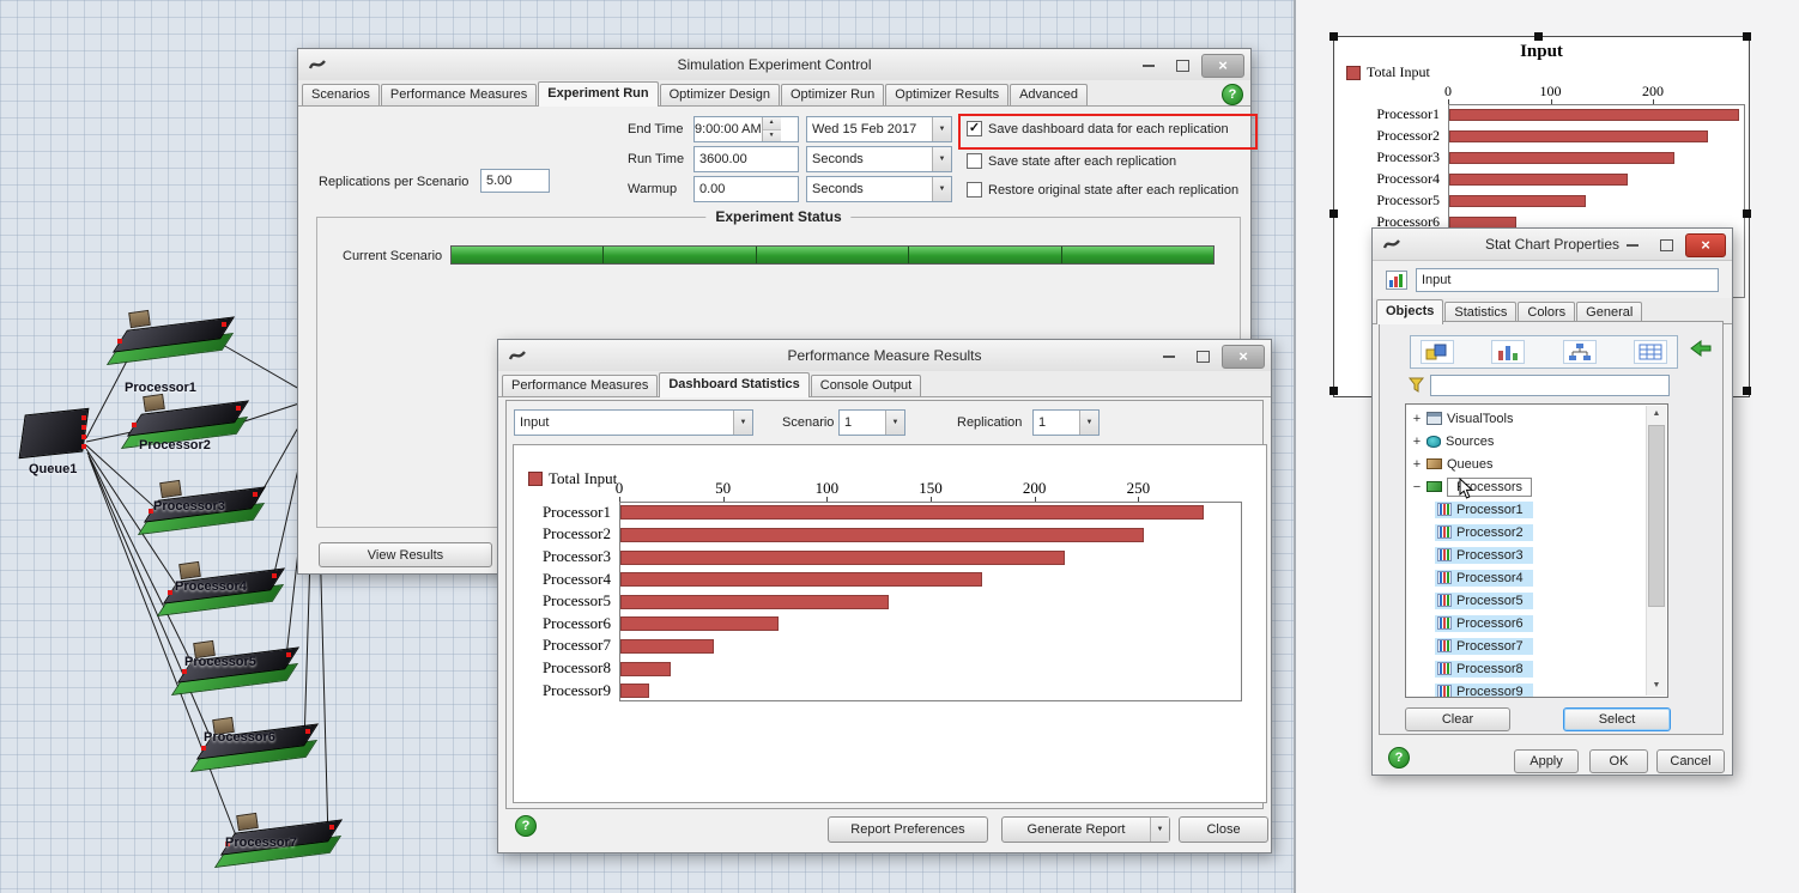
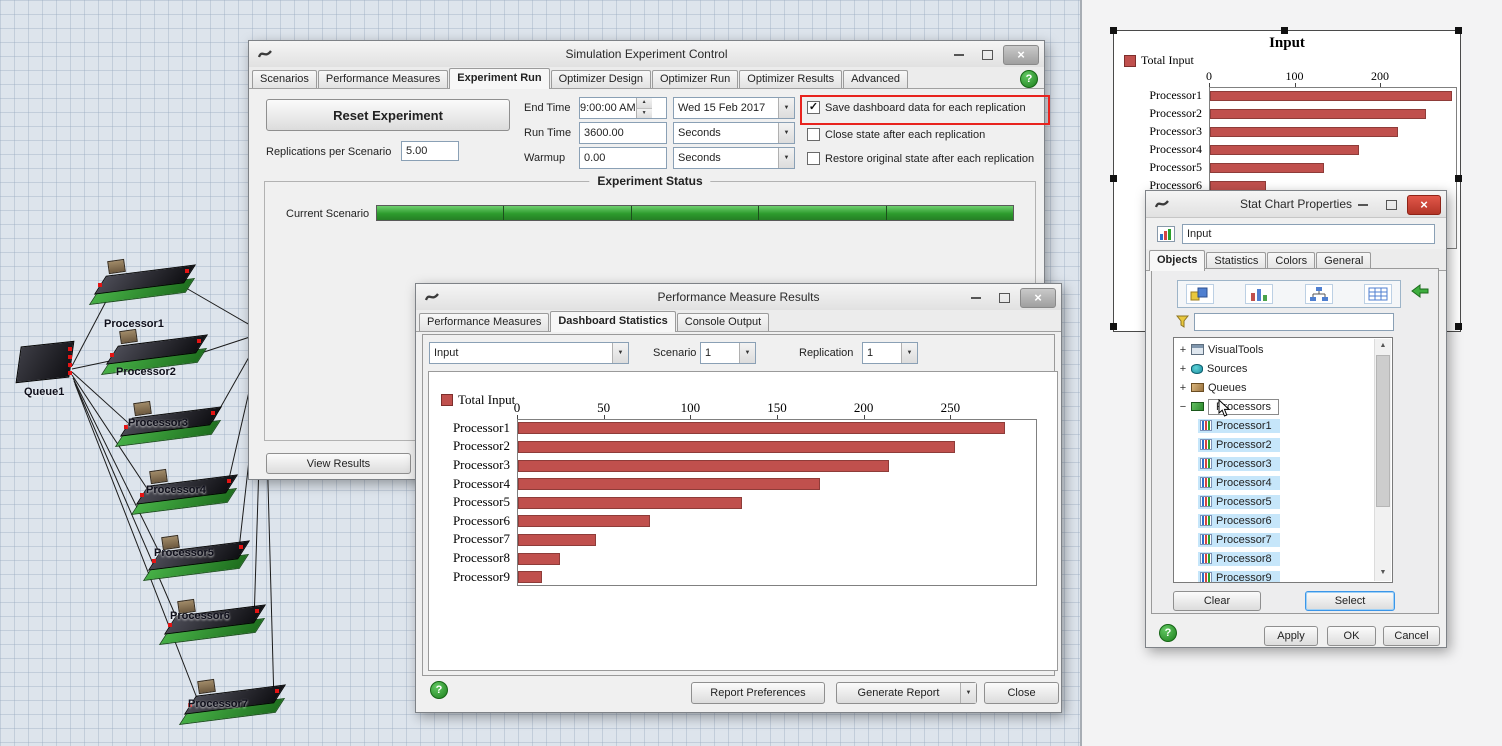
  Queue1
  Processor1
  Processor2
  Processor3
  Processor4
  Processor5
  Processor6
  Processor7
  Input
  Total Input
  0
  100
  200
  Processor1
  Processor2
  Processor3
  Processor4
  Processor5
  Processor6
  Simulation Experiment Control
  ×
  Scenarios
  Performance Measures
  Experiment Run
  Optimizer Design
  Optimizer Run
  Optimizer Results
  Advanced
  ?
+ Reset Experiment
  Replications per Scenario
  5.00
  End Time
  9:00:00 AM
  Wed 15 Feb 2017
  Run Time
  3600.00
  Seconds
  Warmup
  0.00
  Seconds
  ✓
  Save dashboard data for each replication
- Save state after each replication
+ Close state after each replication
  Restore original state after each replication
  Experiment Status
  Current Scenario
  View Results
  Performance Measure Results
  ×
  Performance Measures
  Dashboard Statistics
  Console Output
  Input
  Scenario
  1
  Replication
  1
  Total Input
  0
  50
  100
  150
  200
  250
  Processor1
  Processor2
  Processor3
  Processor4
  Processor5
  Processor6
  Processor7
  Processor8
  Processor9
  ?
  Report Preferences
  Generate Report
  Close
  Stat Chart Properties
  ×
  Input
  Objects
  Statistics
  Colors
  General
  +
  VisualTools
  +
  Sources
  +
  Queues
  −
  ocessors
  Processor1
  Processor2
  Processor3
  Processor4
  Processor5
  Processor6
  Processor7
  Processor8
  Processor9
  Clear
  Select
  ?
  Apply
  OK
  Cancel
